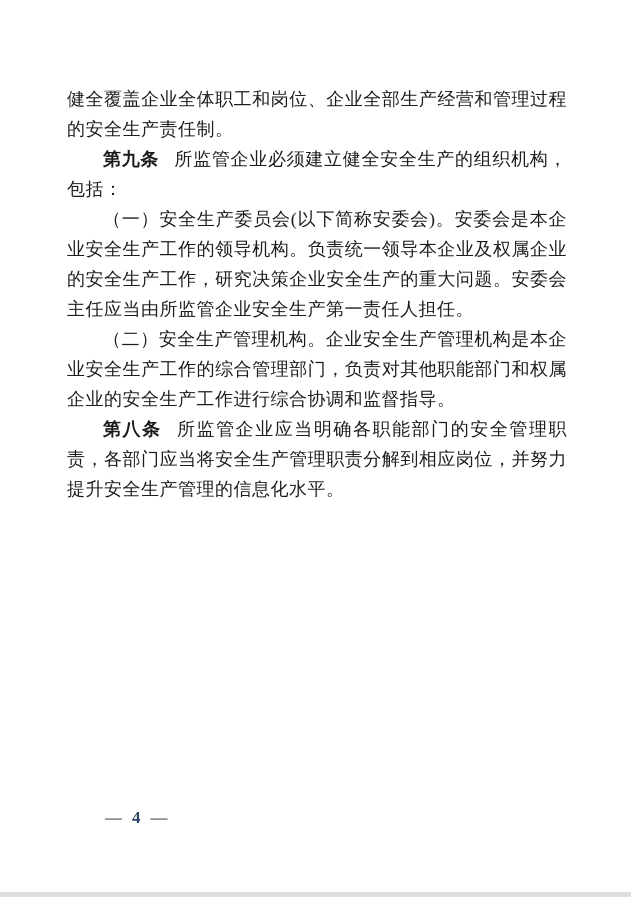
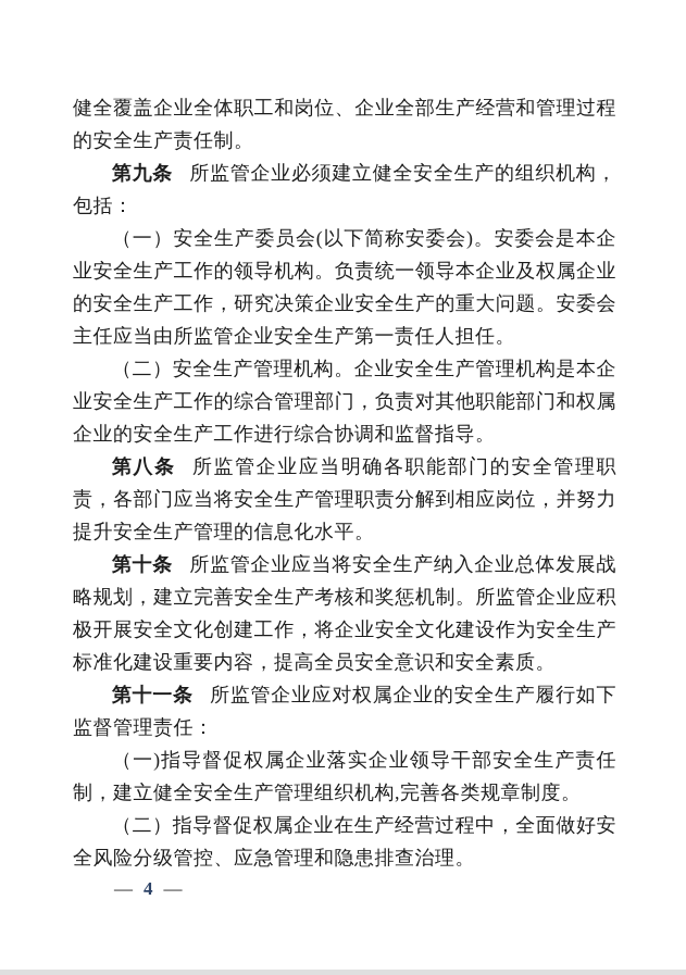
  健全覆盖企业全体职工和岗位、企业全部生产经营和管理过程的安全生产责任制。
  第九条 所监管企业必须建立健全安全生产的组织机构，包括：
  （一）安全生产委员会(以下简称安委会)。安委会是本企业安全生产工作的领导机构。负责统一领导本企业及权属企业的安全生产工作，研究决策企业安全生产的重大问题。安委会主任应当由所监管企业安全生产第一责任人担任。
  （二）安全生产管理机构。企业安全生产管理机构是本企业安全生产工作的综合管理部门，负责对其他职能部门和权属企业的安全生产工作进行综合协调和监督指导。
  第八条 所监管企业应当明确各职能部门的安全管理职责，各部门应当将安全生产管理职责分解到相应岗位，并努力提升安全生产管理的信息化水平。
+ 第十条 所监管企业应当将安全生产纳入企业总体发展战略规划，建立完善安全生产考核和奖惩机制。所监管企业应积极开展安全文化创建工作，将企业安全文化建设作为安全生产标准化建设重要内容，提高全员安全意识和安全素质。
+ 第十一条 所监管企业应对权属企业的安全生产履行如下监督管理责任：
+ （一)指导督促权属企业落实企业领导干部安全生产责任制，建立健全安全生产管理组织机构,完善各类规章制度。
+ （二）指导督促权属企业在生产经营过程中，全面做好安全风险分级管控、应急管理和隐患排查治理。
  — 4 —
